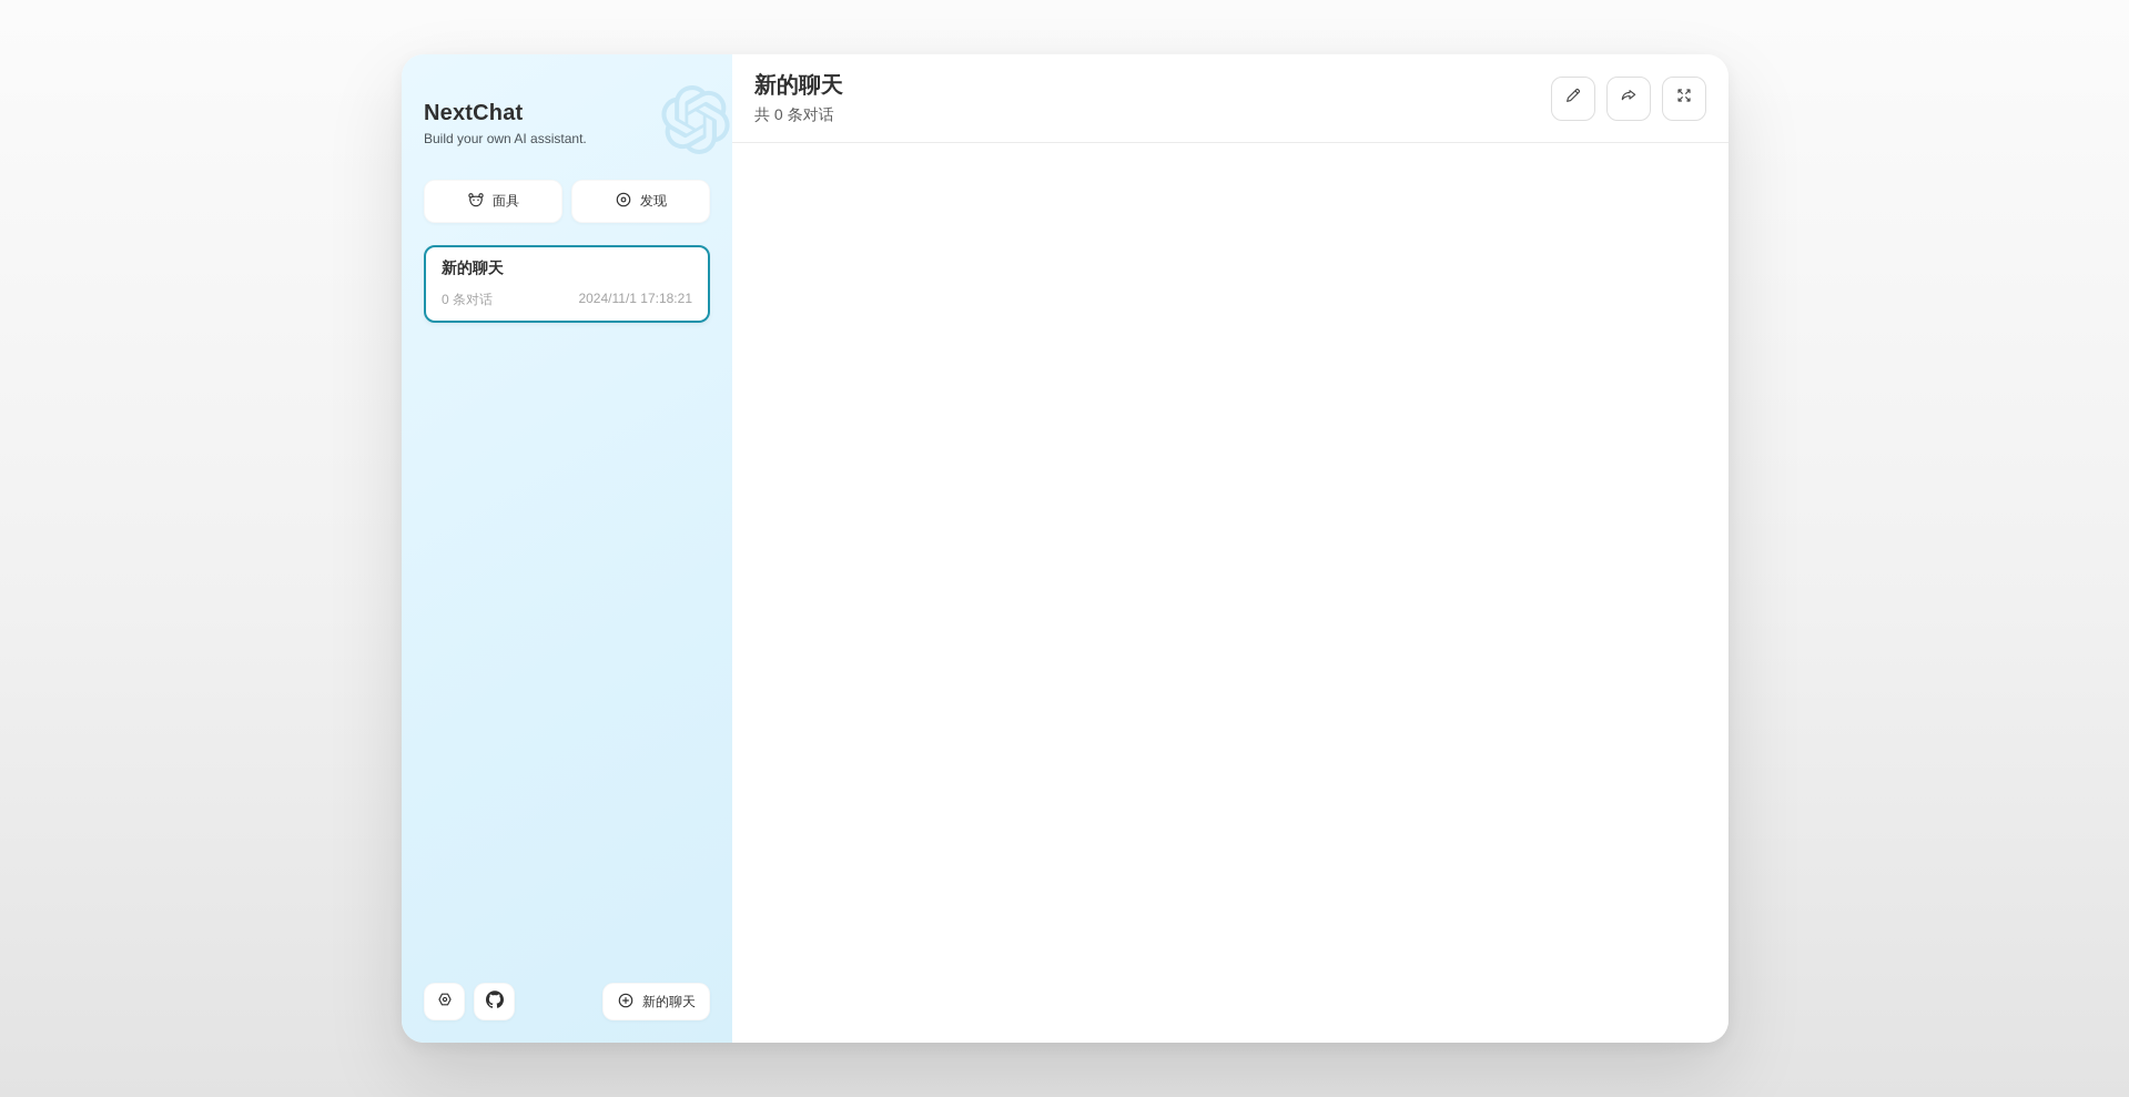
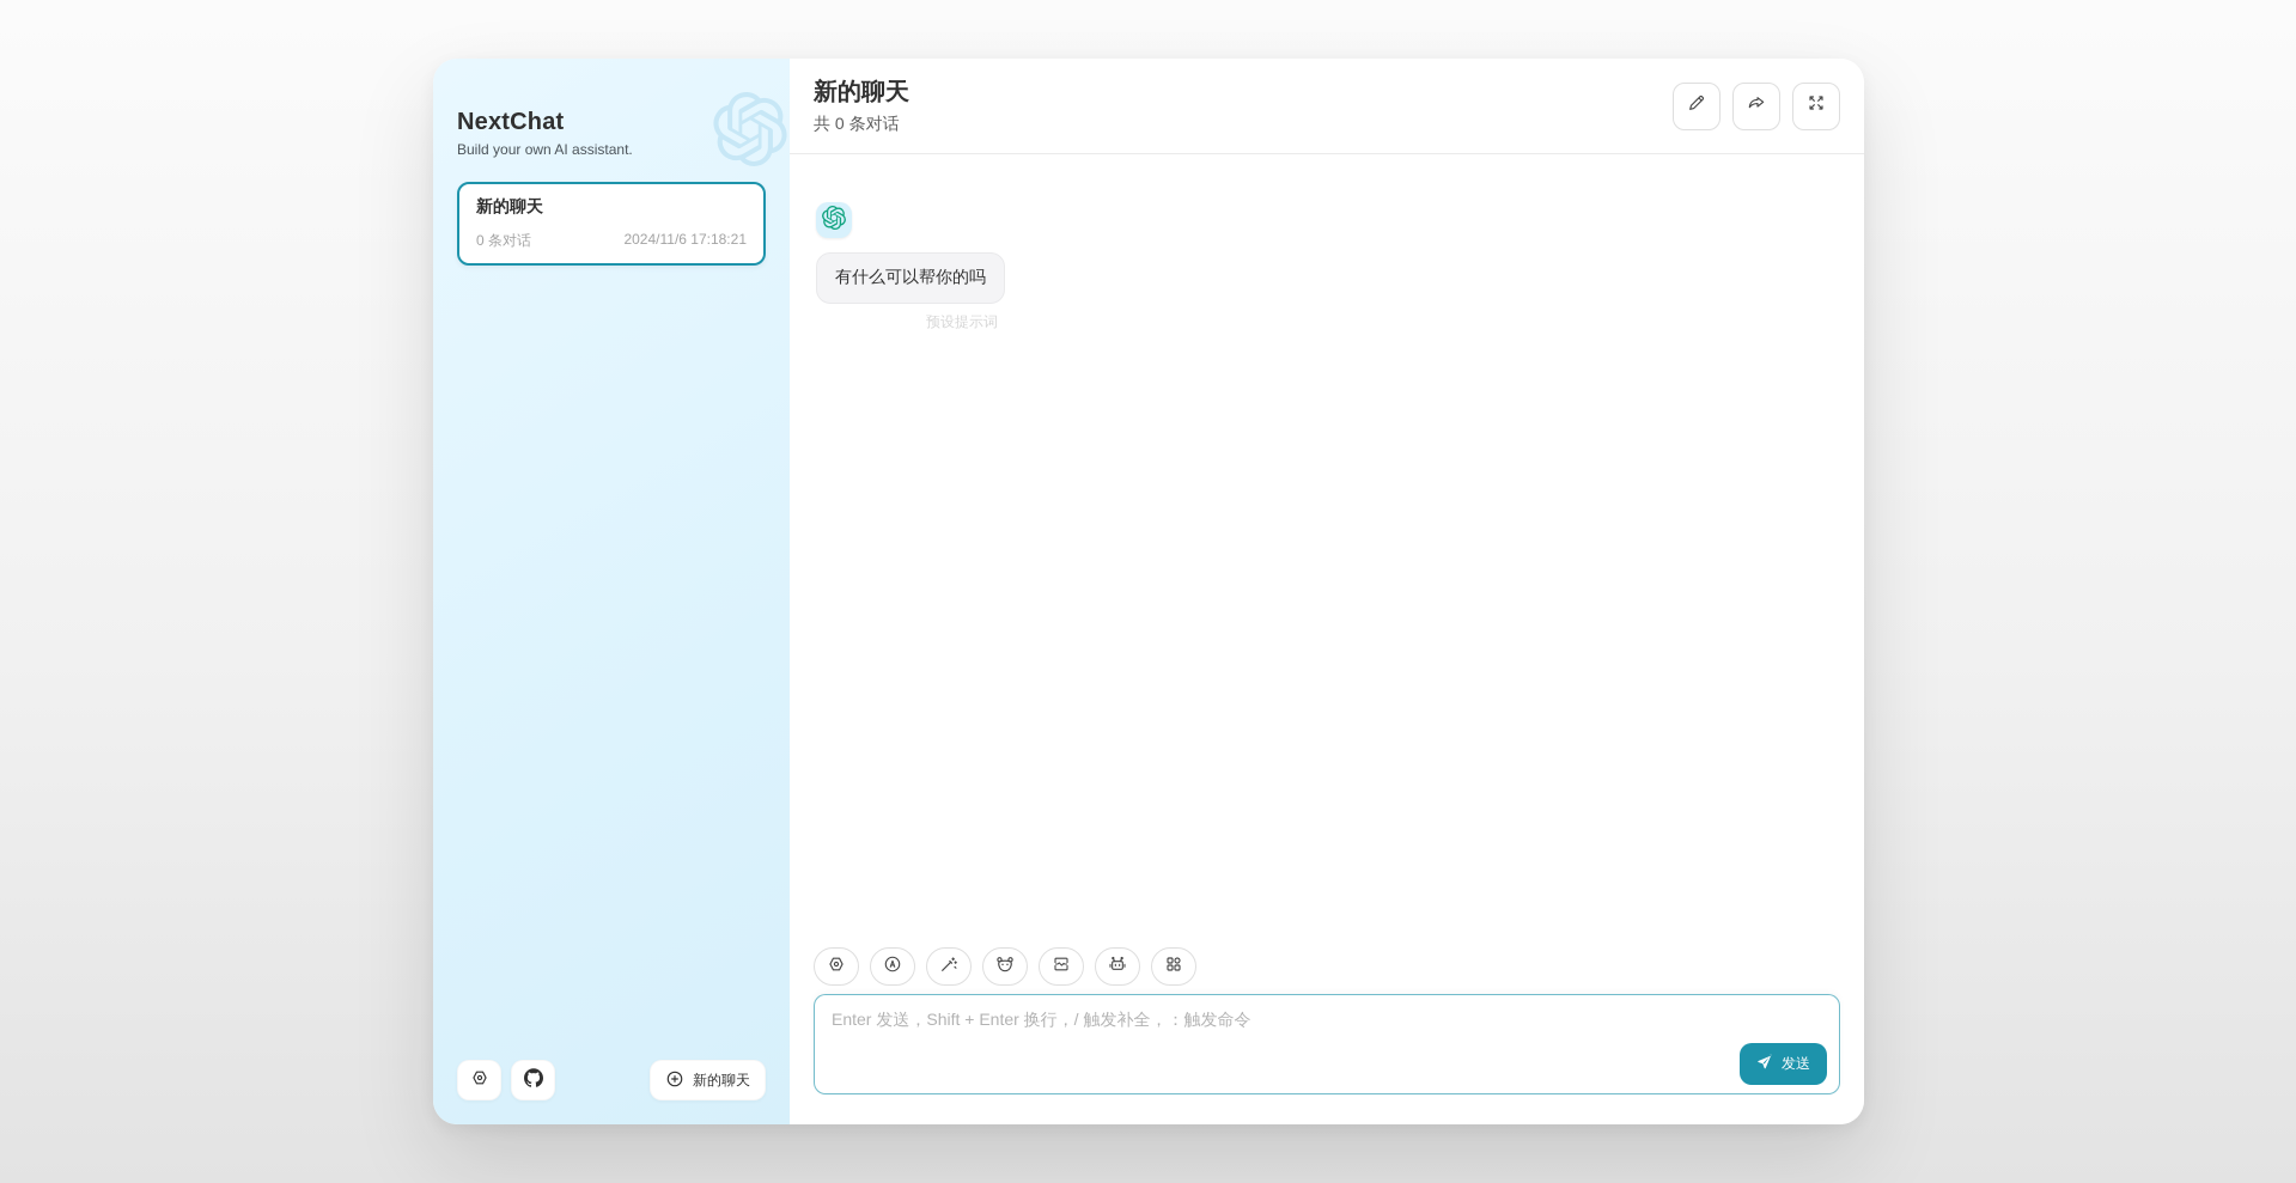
  NextChat
  Build your own AI assistant.
- 面具
- 发现
  新的聊天
  0 条对话
- 2024/11/1 17:18:21
+ 2024/11/6 17:18:21
  新的聊天
  新的聊天
  共 0 条对话
+ 有什么可以帮你的吗
+ 预设提示词
+ Enter 发送，Shift + Enter 换行，/ 触发补全，：触发命令
+ 发送
